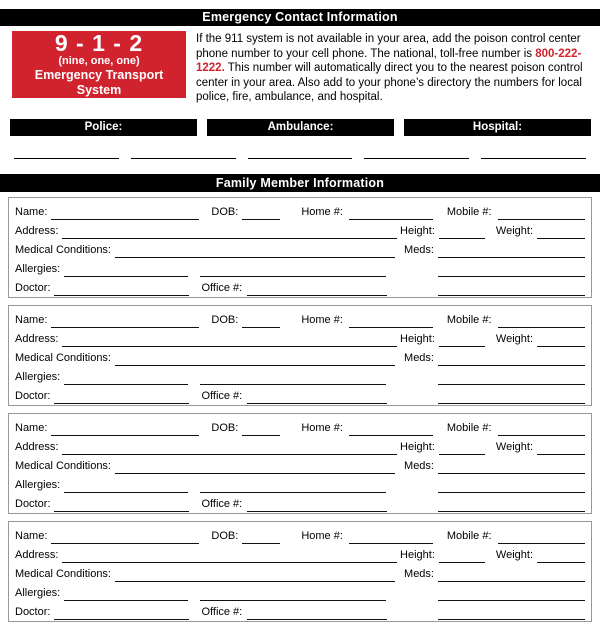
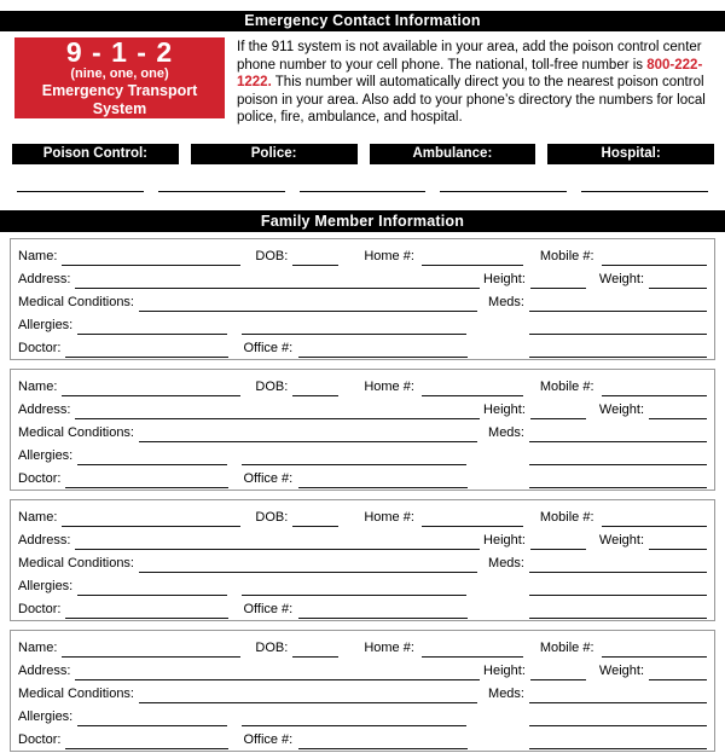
  Emergency Contact Information
  9 - 1 - 2
  (nine, one, one)
  Emergency Transport System
- If the 911 system is not available in your area, add the poison control center phone number to your cell phone. The national, toll-free number is 800-222-1222. This number will automatically direct you to the nearest poison control center in your area. Also add to your phone’s directory the numbers for local police, fire, ambulance, and hospital.
+ If the 911 system is not available in your area, add the poison control center phone number to your cell phone. The national, toll-free number is 800-222-1222. This number will automatically direct you to the nearest poison control poison in your area. Also add to your phone’s directory the numbers for local police, fire, ambulance, and hospital.
+ Poison Control:
  Police:
  Ambulance:
  Hospital:
  Family Member Information
  Name:
  DOB:
  Home #:
  Mobile #:
  Address:
  Height:
  Weight:
  Medical Conditions:
  Meds:
  Allergies:
  Doctor:
  Office #:
  Name:
  DOB:
  Home #:
  Mobile #:
  Address:
  Height:
  Weight:
  Medical Conditions:
  Meds:
  Allergies:
  Doctor:
  Office #:
  Name:
  DOB:
  Home #:
  Mobile #:
  Address:
  Height:
  Weight:
  Medical Conditions:
  Meds:
  Allergies:
  Doctor:
  Office #:
  Name:
  DOB:
  Home #:
  Mobile #:
  Address:
  Height:
  Weight:
  Medical Conditions:
  Meds:
  Allergies:
  Doctor:
  Office #:
